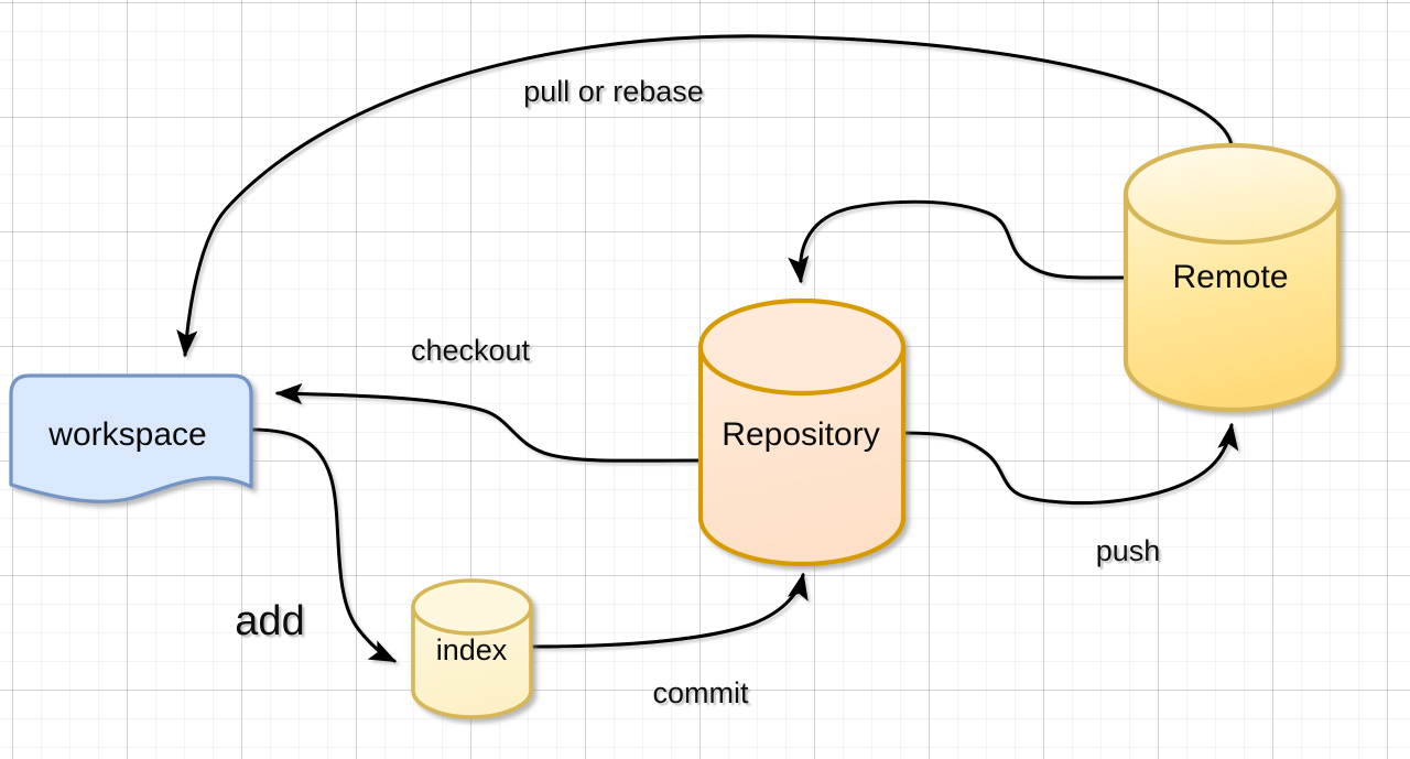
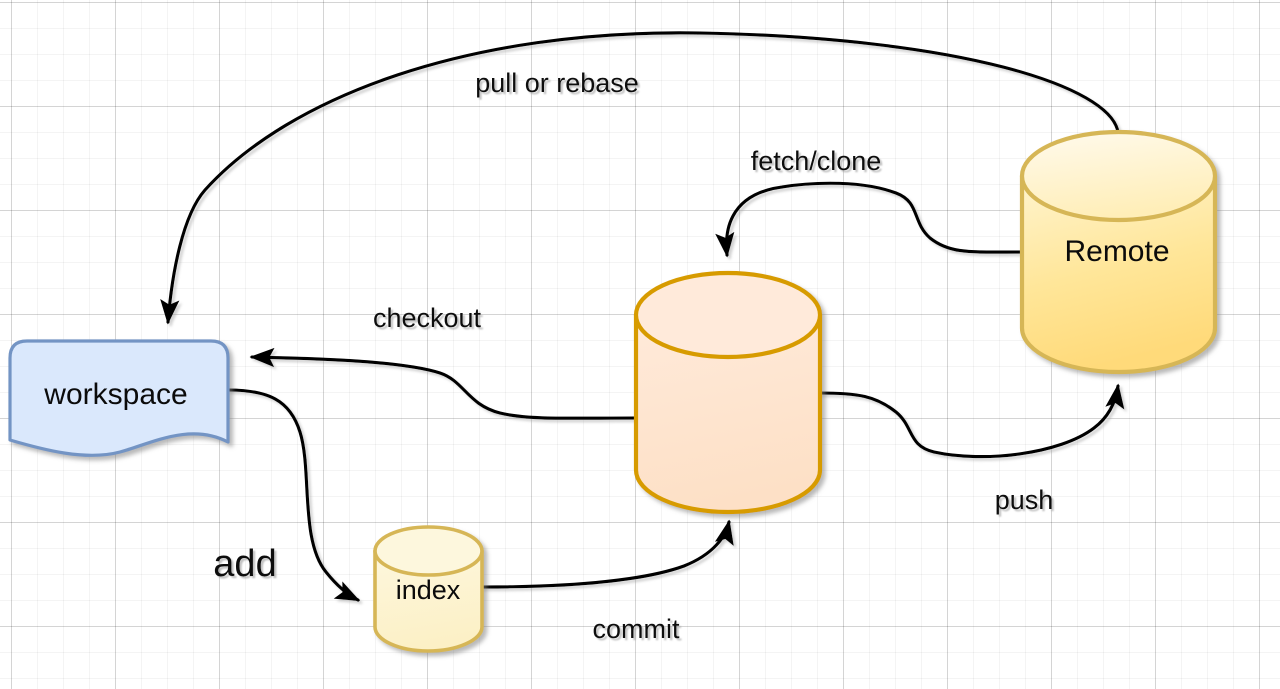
  workspace
  index
- Repository
  Remote
  pull or rebase
+ fetch/clone
  checkout
  add
  commit
  push
